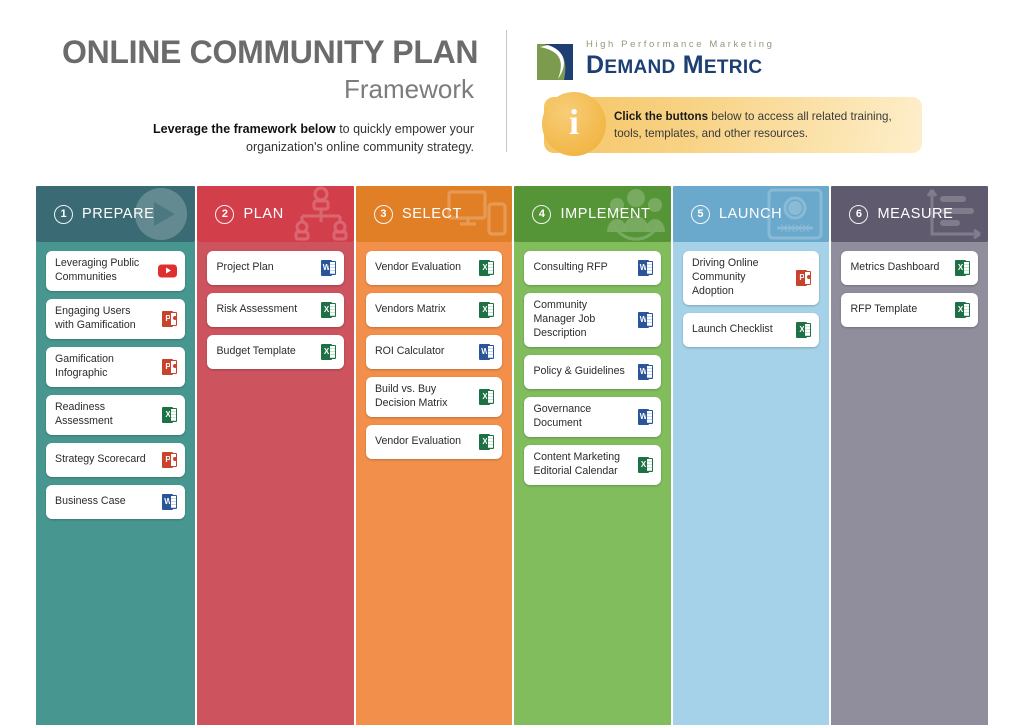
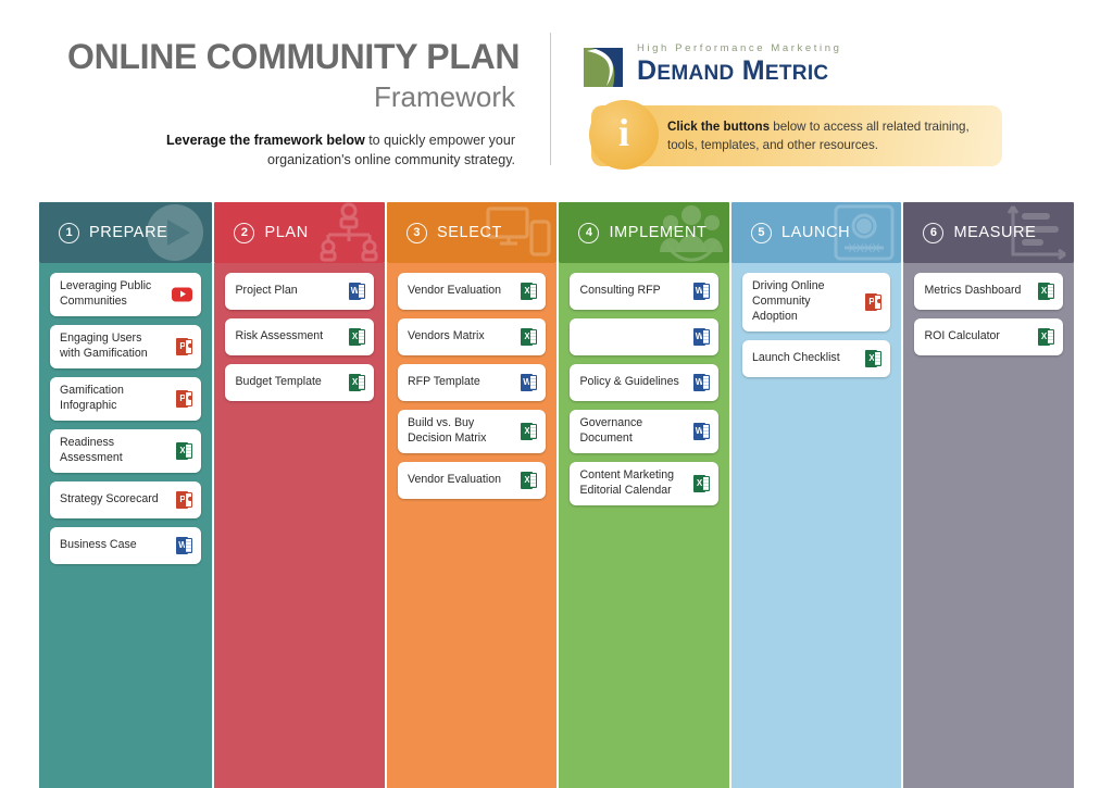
  ONLINE COMMUNITY PLAN
  Framework
  Leverage the framework below to quickly empower your organization's online community strategy.
  High Performance Marketing
  DEMAND METRIC
  i
  Click the buttons below to access all related training, tools, templates, and other resources.
  1
  PREPARE
  Leveraging Public Communities
  Engaging Users with Gamification
  P
  Gamification Infographic
  P
  Readiness Assessment
  X
  Strategy Scorecard
  P
  Business Case
  W
  2
  PLAN
  Project Plan
  W
  Risk Assessment
  X
  Budget Template
  X
  3
  SELECT
  Vendor Evaluation
  X
  Vendors Matrix
  X
- ROI Calculator
+ RFP Template
  W
  Build vs. Buy Decision Matrix
  X
  Vendor Evaluation
  X
  4
  IMPLEMENT
  Consulting RFP
  W
- Community Manager Job Description
  W
  Policy & Guidelines
  W
  Governance Document
  W
  Content Marketing Editorial Calendar
  X
  5
  LAUNCH
  XXXX
  Driving Online Community Adoption
  P
  Launch Checklist
  X
  6
  MEASURE
  Metrics Dashboard
  X
- RFP Template
+ ROI Calculator
  X
